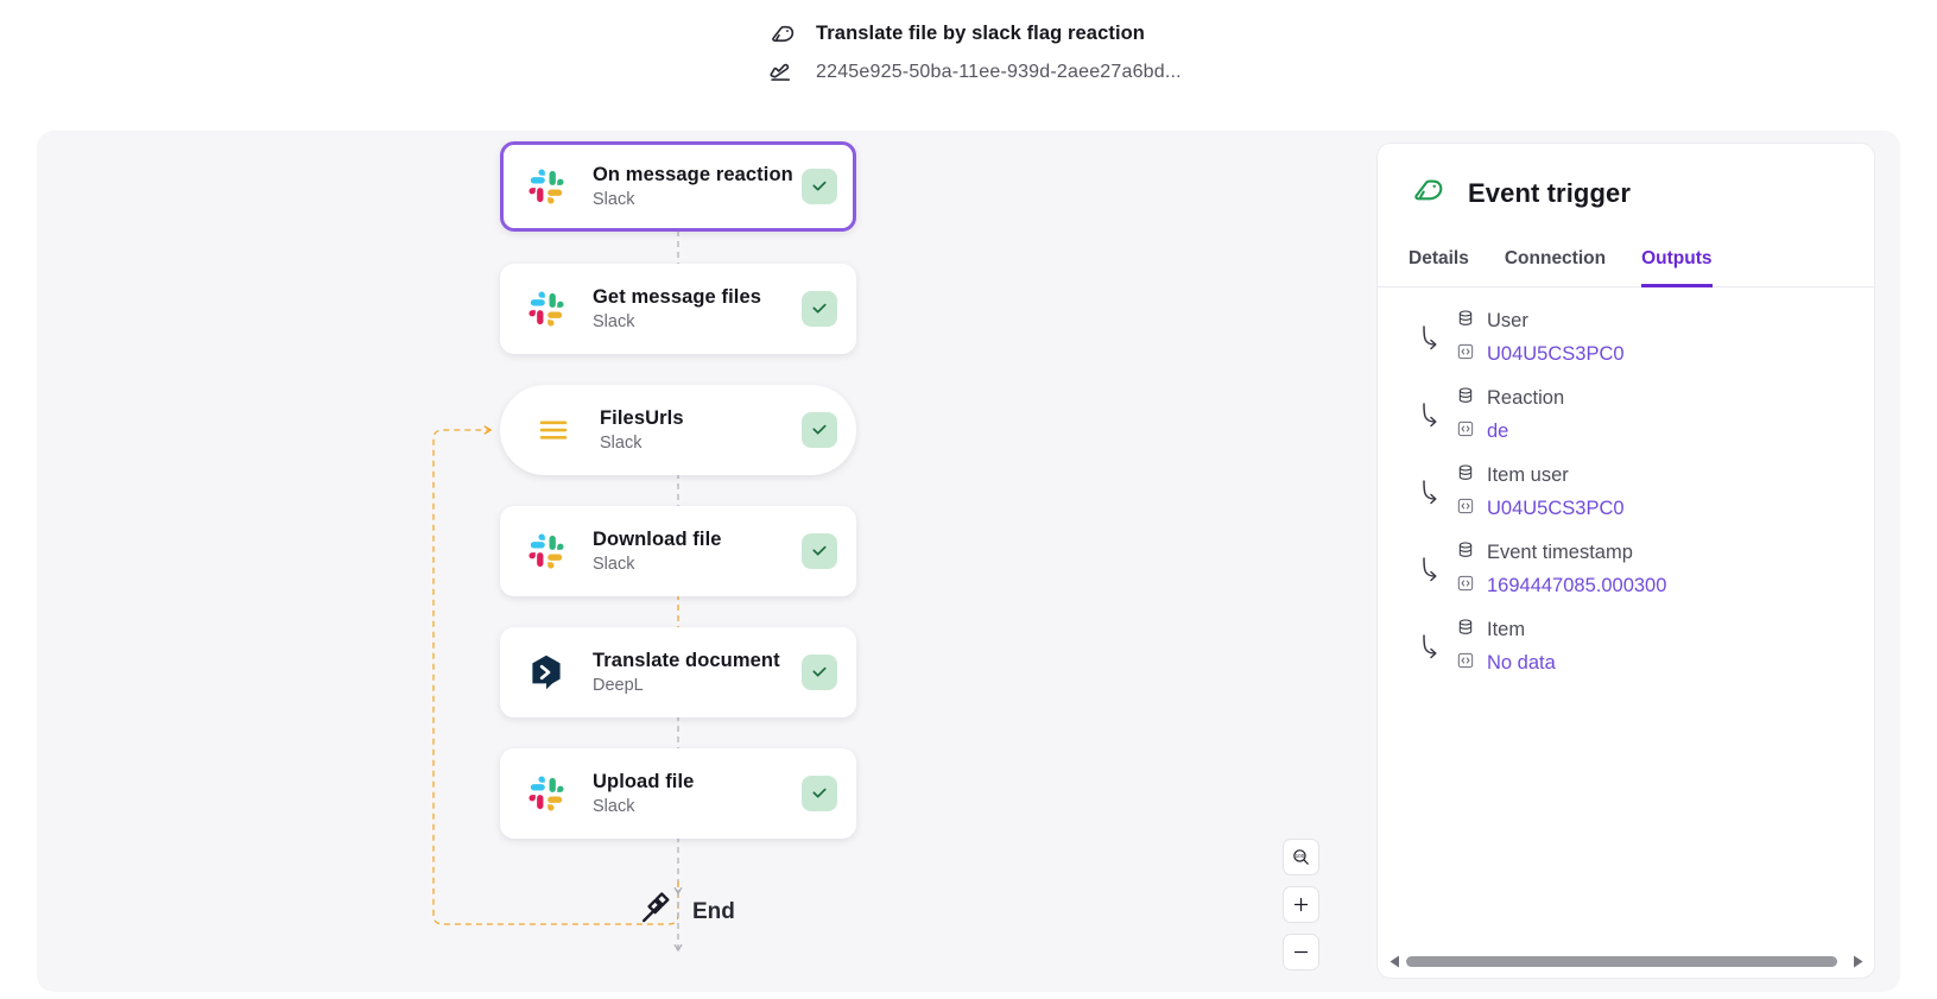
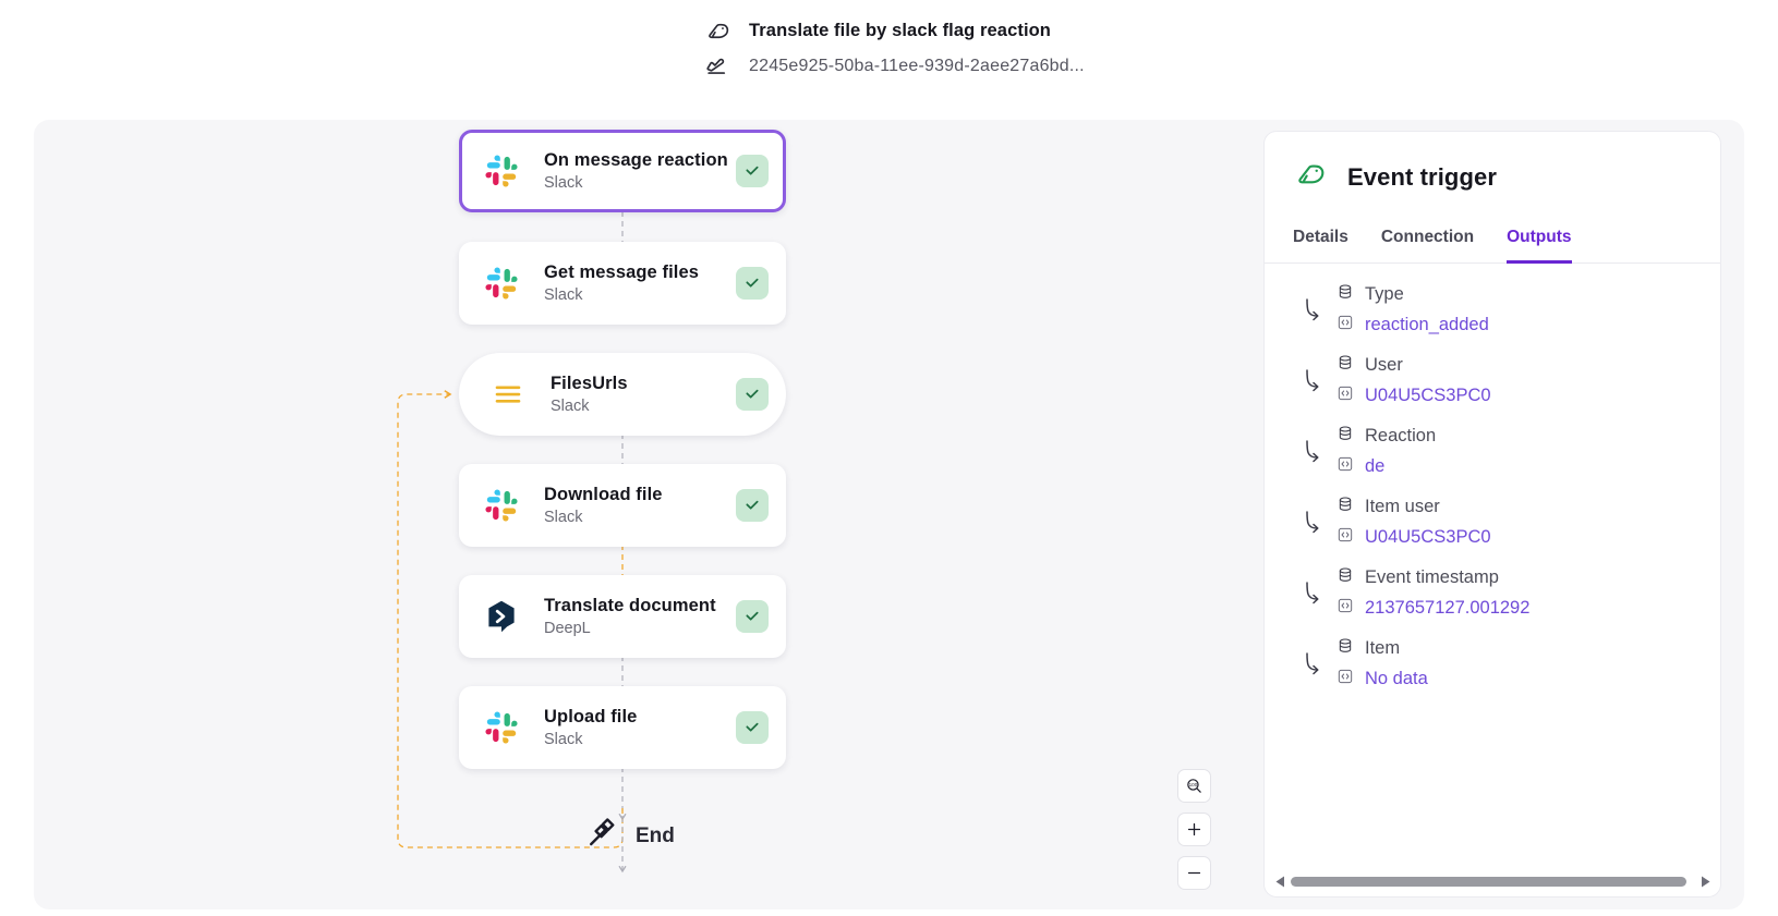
  Translate file by slack flag reaction
  2245e925-50ba-11ee-939d-2aee27a6bd...
  On message reaction
  Slack
  Get message files
  Slack
  FilesUrls
  Slack
  Download file
  Slack
  Translate document
  DeepL
  Upload file
  Slack
  End
  Event trigger
  Details
  Connection
  Outputs
+ Type
+ reaction_added
  User
  U04U5CS3PC0
  Reaction
  de
  Item user
  U04U5CS3PC0
  Event timestamp
- 1694447085.000300
+ 2137657127.001292
  Item
  No data
